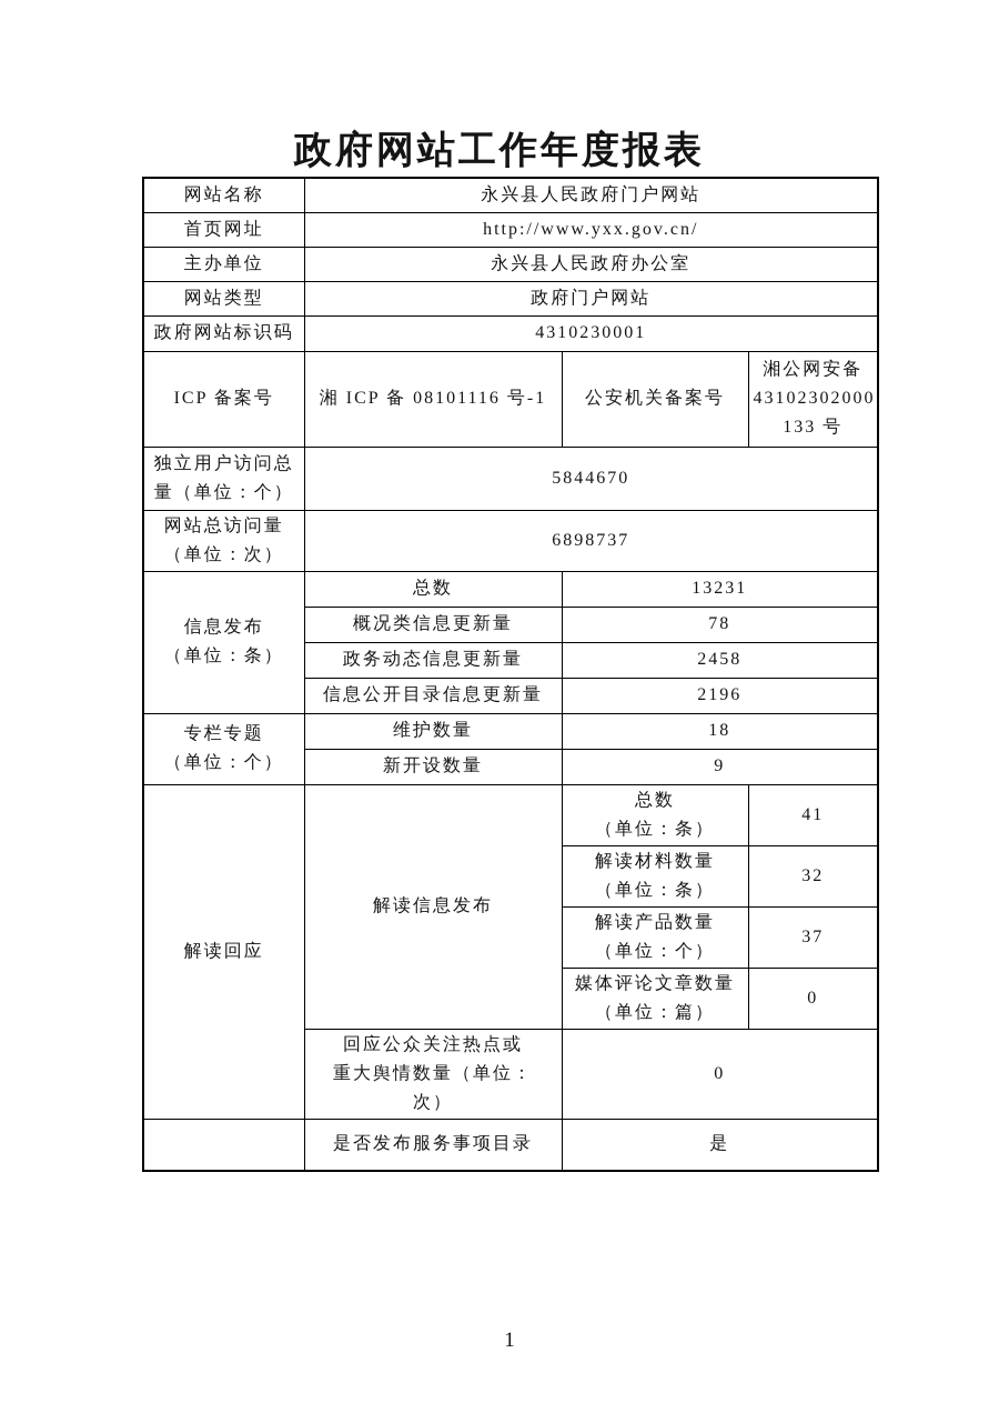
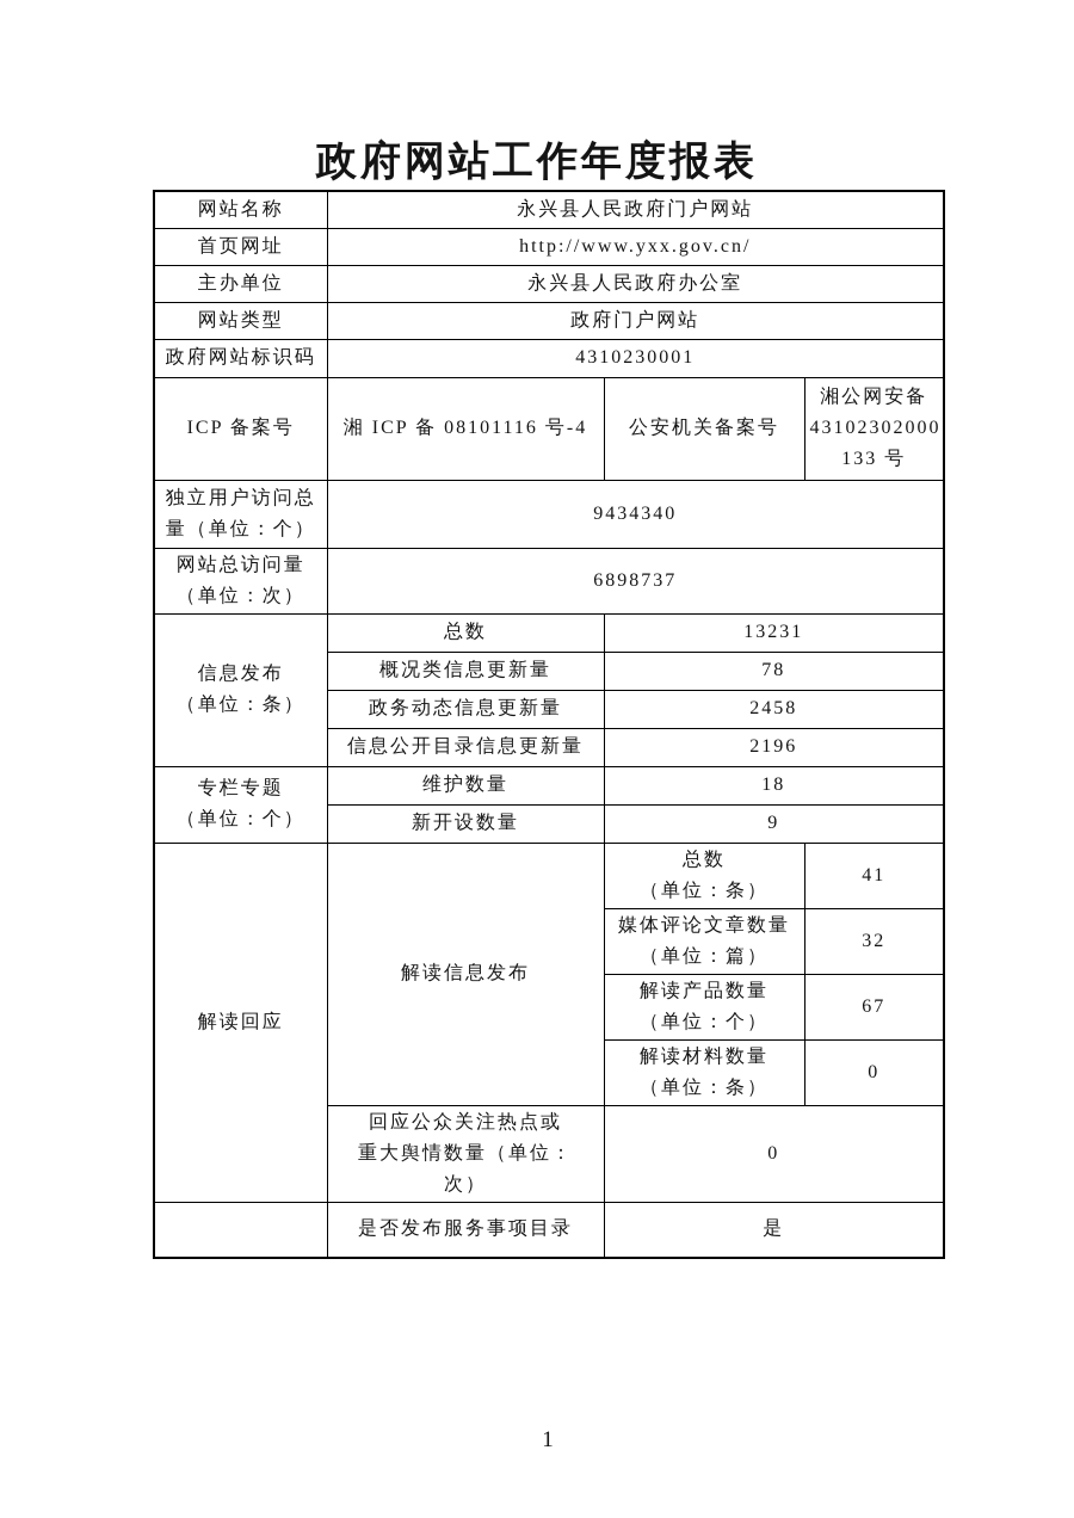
  政府网站工作年度报表
  网站名称	永兴县人民政府门户网站
  首页网址	http://www.yxx.gov.cn/
  主办单位	永兴县人民政府办公室
  网站类型	政府门户网站
  政府网站标识码	4310230001
- ICP 备案号	湘 ICP 备 08101116 号-1	公安机关备案号	湘公网安备 43102302000 133 号
+ ICP 备案号	湘 ICP 备 08101116 号-4	公安机关备案号	湘公网安备 43102302000 133 号
- 独立用户访问总 量（单位：个）	5844670
+ 独立用户访问总 量（单位：个）	9434340
  网站总访问量 （单位：次）	6898737
  信息发布 （单位：条）	总数	13231
  概况类信息更新量	78
  政务动态信息更新量	2458
  信息公开目录信息更新量	2196
  专栏专题 （单位：个）	维护数量	18
  新开设数量	9
  解读回应	解读信息发布	总数 （单位：条）	41
- 解读材料数量 （单位：条）	32
+ 媒体评论文章数量 （单位：篇）	32
- 解读产品数量 （单位：个）	37
+ 解读产品数量 （单位：个）	67
- 媒体评论文章数量 （单位：篇）	0
+ 解读材料数量 （单位：条）	0
  回应公众关注热点或 重大舆情数量（单位： 次）	0
  	是否发布服务事项目录	是
  1
